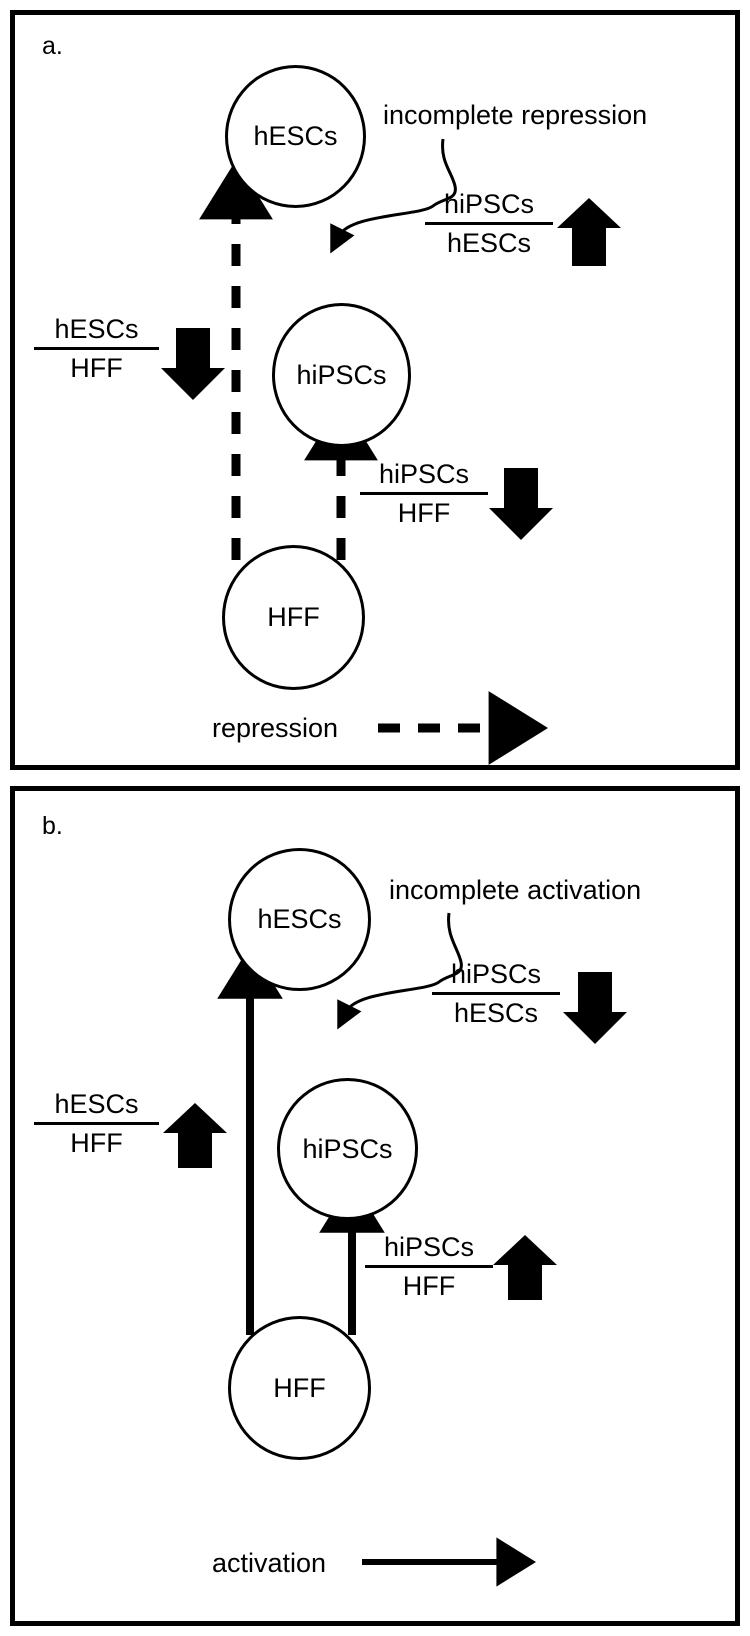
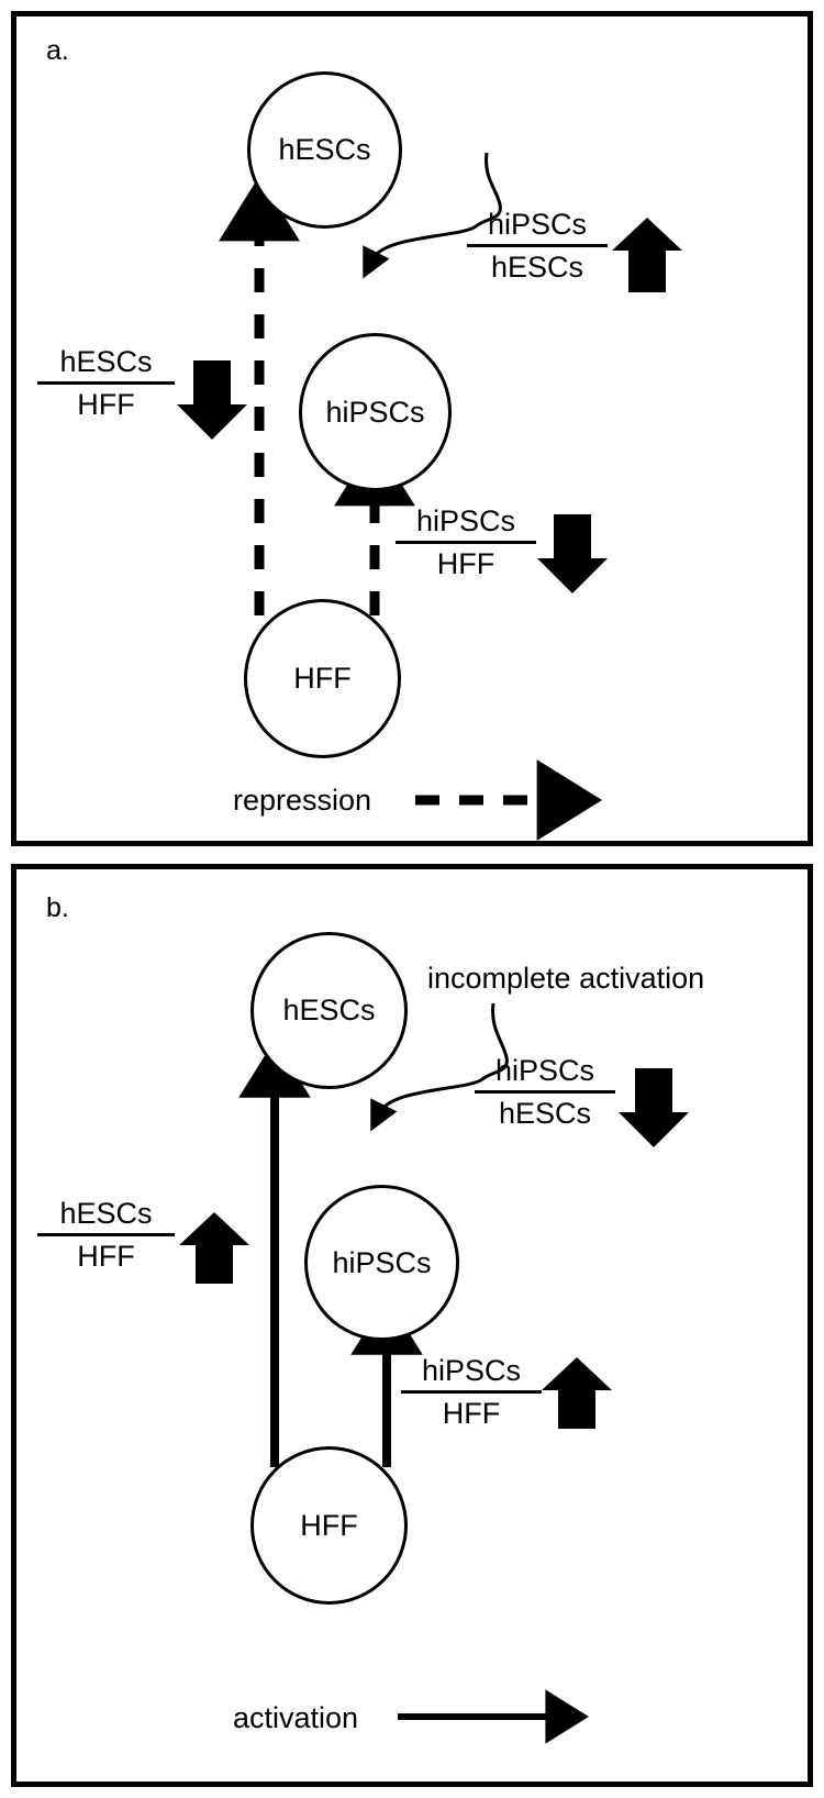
  a.
  hESCs
  hiPSCs
  HFF
- incomplete repression
  hESCs
  HFF
  hiPSCs
  hESCs
  hiPSCs
  HFF
  repression
  b.
  hESCs
  hiPSCs
  HFF
  incomplete activation
  hESCs
  HFF
  hiPSCs
  hESCs
  hiPSCs
  HFF
  activation
